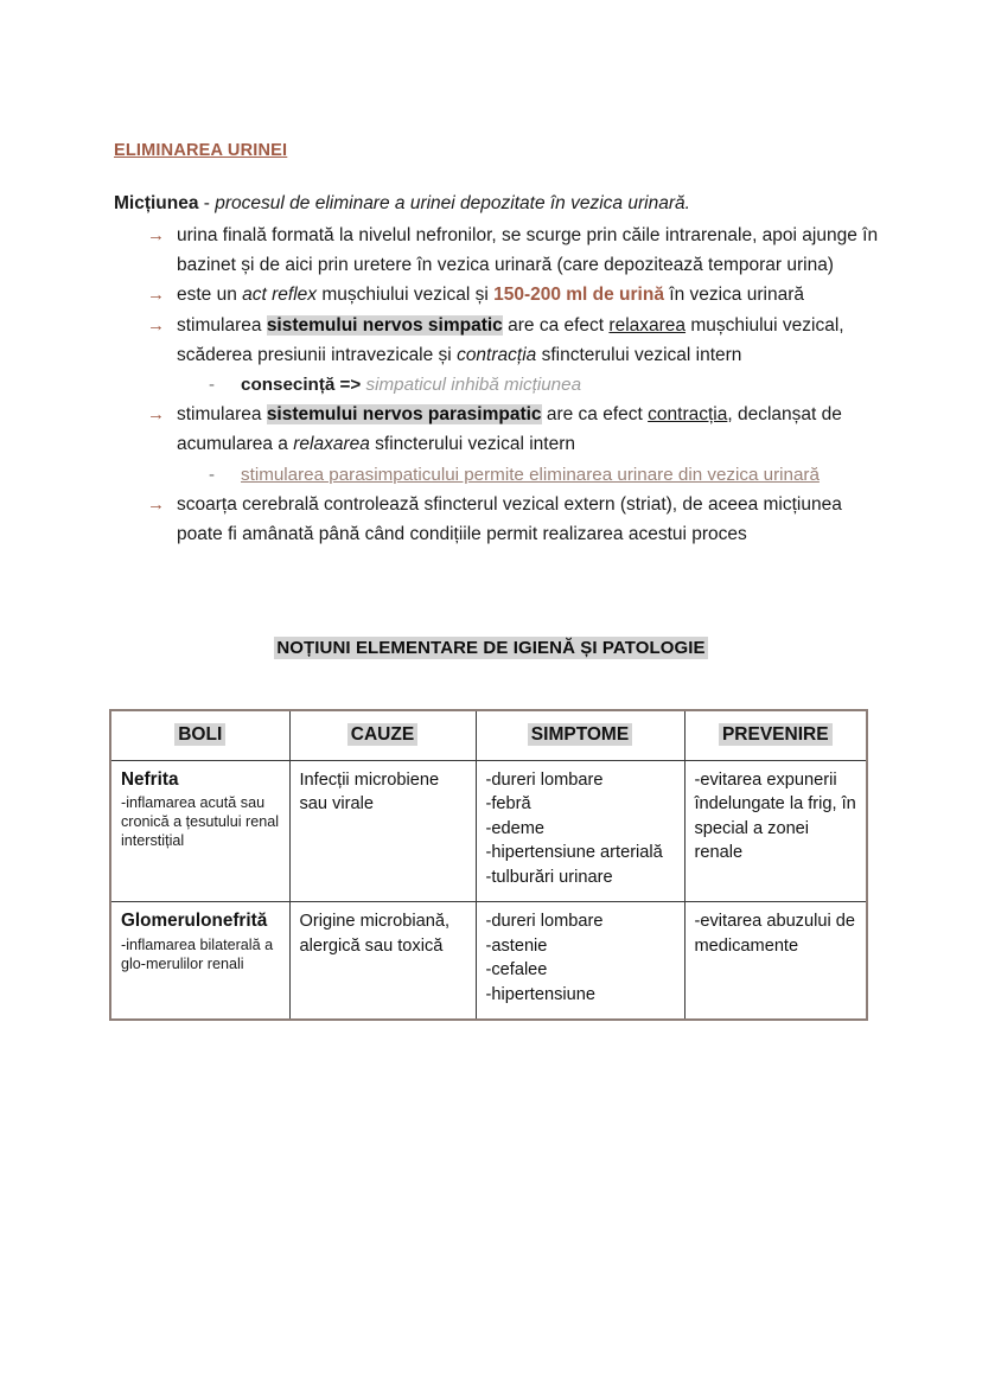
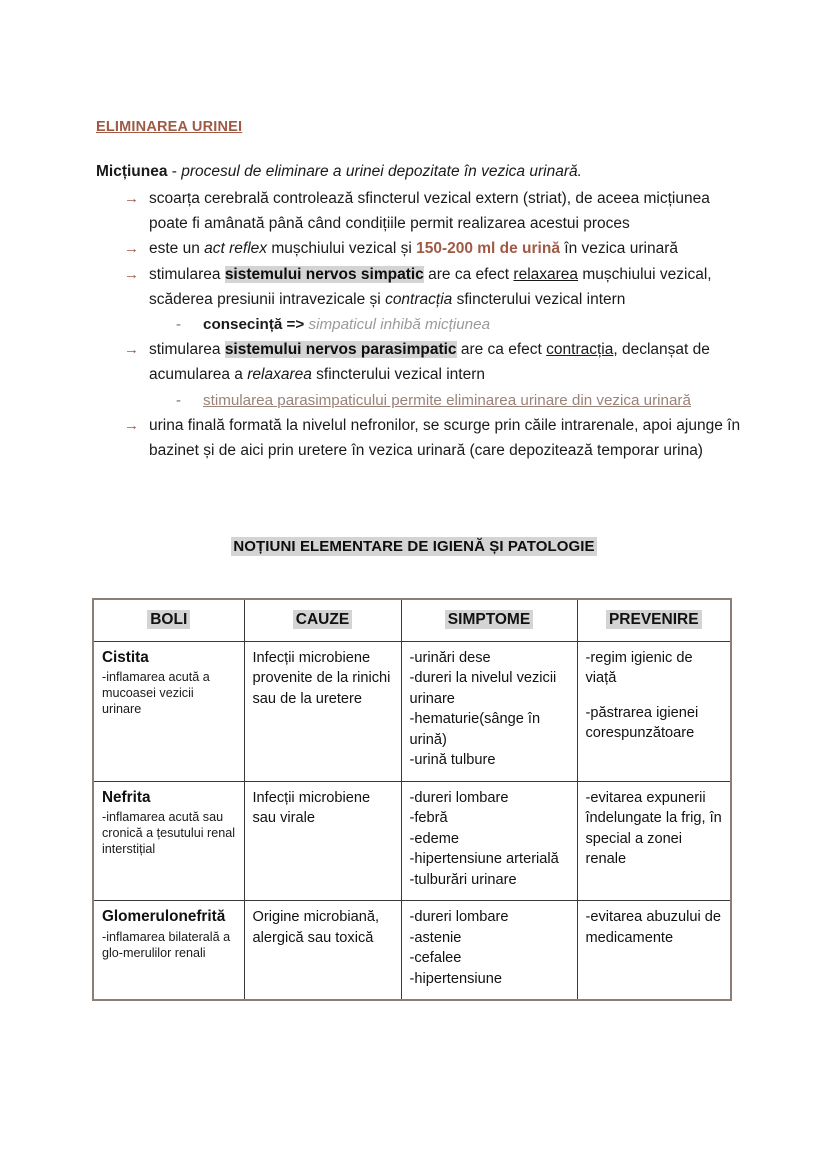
  ELIMINAREA URINEI
  Micțiunea - procesul de eliminare a urinei depozitate în vezica urinară.
  →
- urina finală formată la nivelul nefronilor, se scurge prin căile intrarenale, apoi ajunge în bazinet și de aici prin uretere în vezica urinară (care depozitează temporar urina)
+ scoarța cerebrală controlează sfincterul vezical extern (striat), de aceea micțiunea poate fi amânată până când condițiile permit realizarea acestui proces
  →
  este un act reflex mușchiului vezical și 150-200 ml de urină în vezica urinară
  →
  stimularea sistemului nervos simpatic are ca efect relaxarea mușchiului vezical, scăderea presiunii intravezicale și contracția sfincterului vezical intern
  -
  consecință => simpaticul inhibă micțiunea
  →
  stimularea sistemului nervos parasimpatic are ca efect contracția, declanșat de acumularea a relaxarea sfincterului vezical intern
  -
  stimularea parasimpaticului permite eliminarea urinare din vezica urinară
  →
- scoarța cerebrală controlează sfincterul vezical extern (striat), de aceea micțiunea poate fi amânată până când condițiile permit realizarea acestui proces
+ urina finală formată la nivelul nefronilor, se scurge prin căile intrarenale, apoi ajunge în bazinet și de aici prin uretere în vezica urinară (care depozitează temporar urina)
  NOȚIUNI ELEMENTARE DE IGIENĂ ȘI PATOLOGIE
  BOLI	CAUZE	SIMPTOME	PREVENIRE
+ Cistita-inflamarea acută a mucoasei vezicii urinare	Infecții microbiene provenite de la rinichi sau de la uretere	-urinări dese-dureri la nivelul vezicii urinare-hematurie(sânge în urină)-urină tulbure	-regim igienic de viață-păstrarea igienei corespunzătoare
  Nefrita-inflamarea acută sau cronică a țesutului renal interstițial	Infecții microbiene sau virale	-dureri lombare-febră-edeme-hipertensiune arterială-tulburări urinare	-evitarea expunerii îndelungate la frig, în special a zonei renale
  Glomerulonefrită-inflamarea bilaterală a glo-merulilor renali	Origine microbiană, alergică sau toxică	-dureri lombare-astenie-cefalee-hipertensiune	-evitarea abuzului de medicamente
